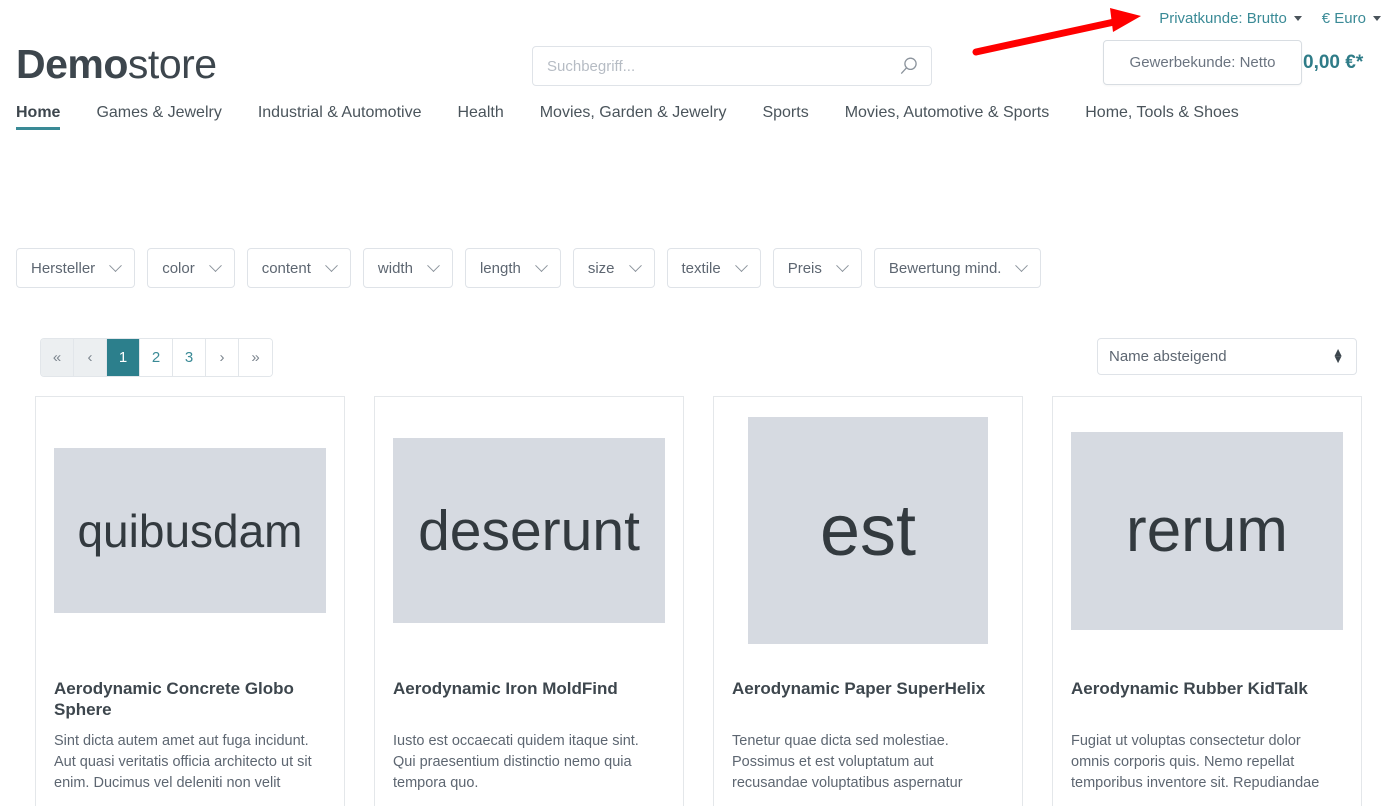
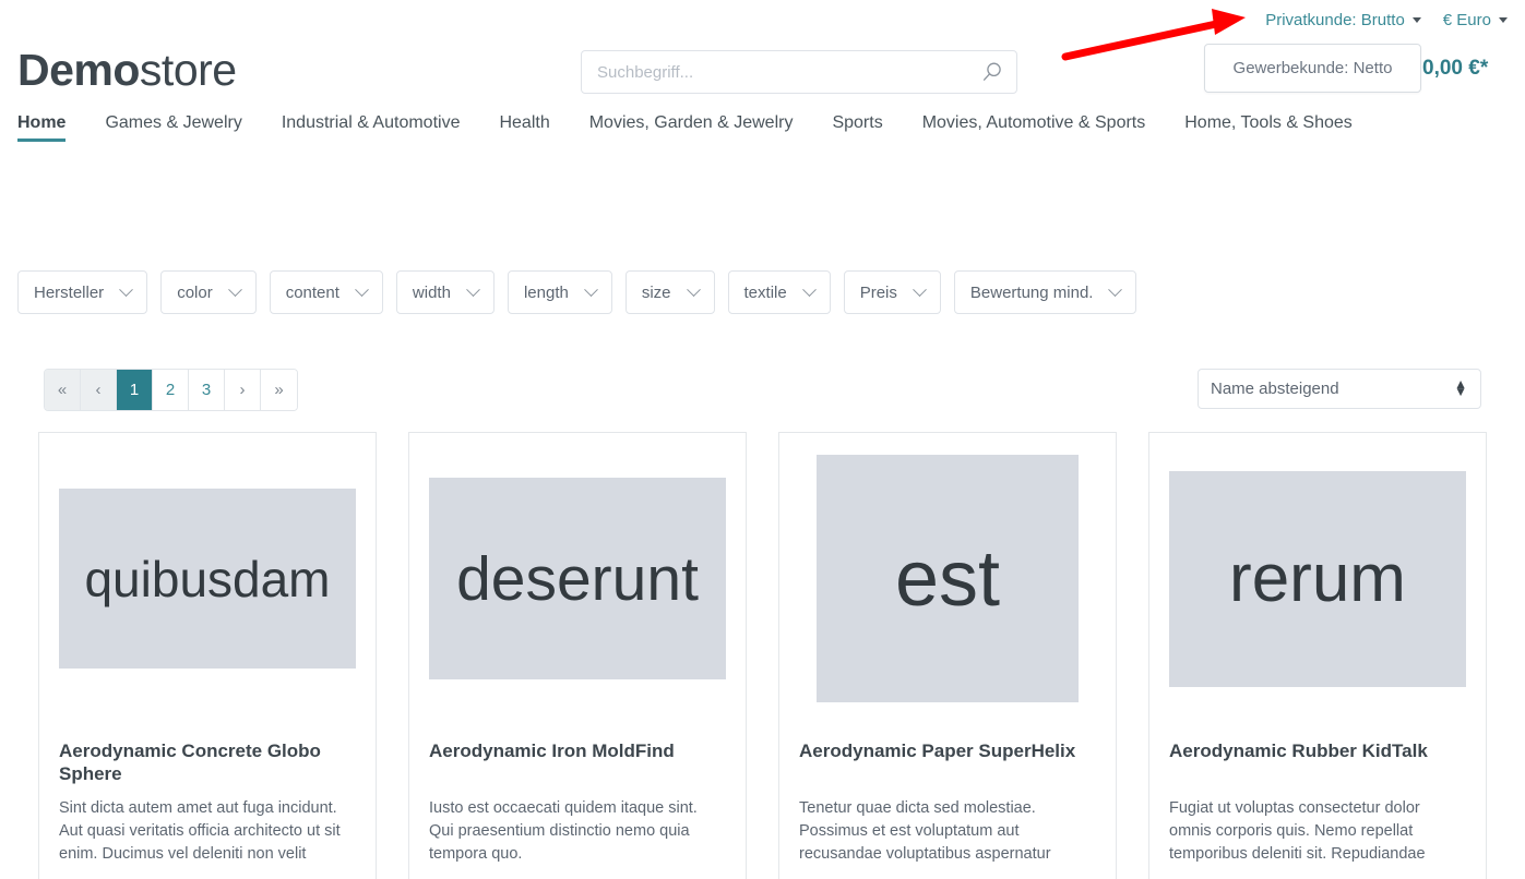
  Privatkunde: Brutto
  € Euro
  Gewerbekunde: Netto
  0,00 €*
  Demostore
  Suchbegriff...
  Home
  Games & Jewelry
  Industrial & Automotive
  Health
  Movies, Garden & Jewelry
  Sports
  Movies, Automotive & Sports
  Home, Tools & Shoes
  Hersteller
  color
  content
  width
  length
  size
  textile
  Preis
  Bewertung mind.
  «
  ‹
  1
  2
  3
  ›
  »
  Name absteigend
  ▲
  ▼
  quibusdam
  Aerodynamic Concrete Globo Sphere
  Sint dicta autem amet aut fuga incidunt. Aut quasi veritatis officia architecto ut sit enim. Ducimus vel deleniti non velit
  deserunt
  Aerodynamic Iron MoldFind
  Iusto est occaecati quidem itaque sint. Qui praesentium distinctio nemo quia tempora quo.
  est
  Aerodynamic Paper SuperHelix
  Tenetur quae dicta sed molestiae. Possimus et est voluptatum aut recusandae voluptatibus aspernatur
  rerum
  Aerodynamic Rubber KidTalk
- Fugiat ut voluptas consectetur dolor omnis corporis quis. Nemo repellat temporibus inventore sit. Repudiandae
+ Fugiat ut voluptas consectetur dolor omnis corporis quis. Nemo repellat temporibus deleniti sit. Repudiandae
